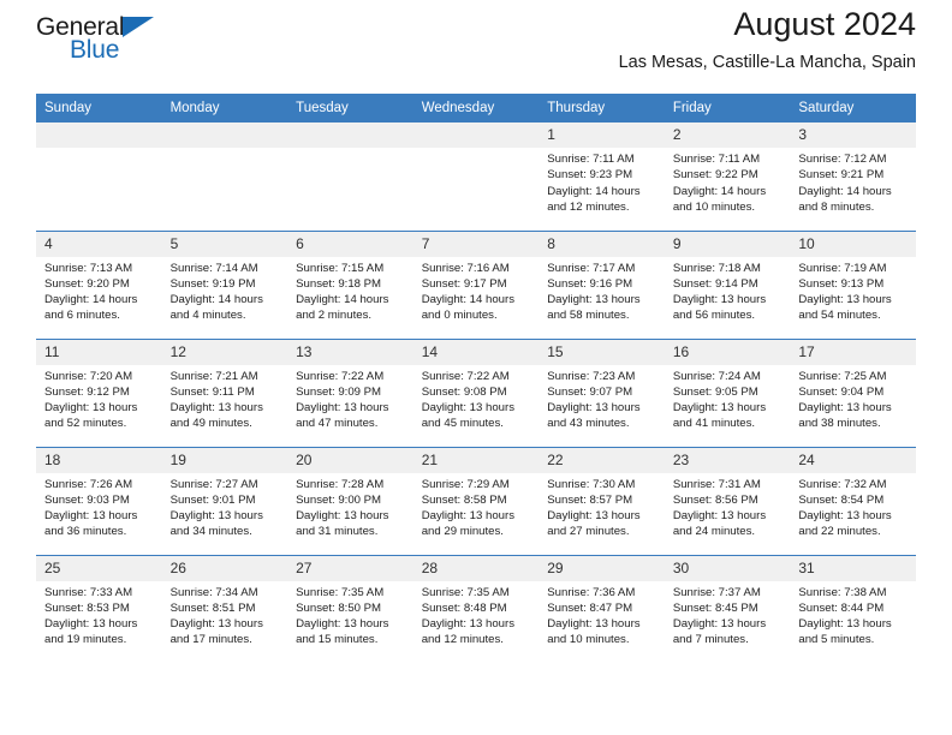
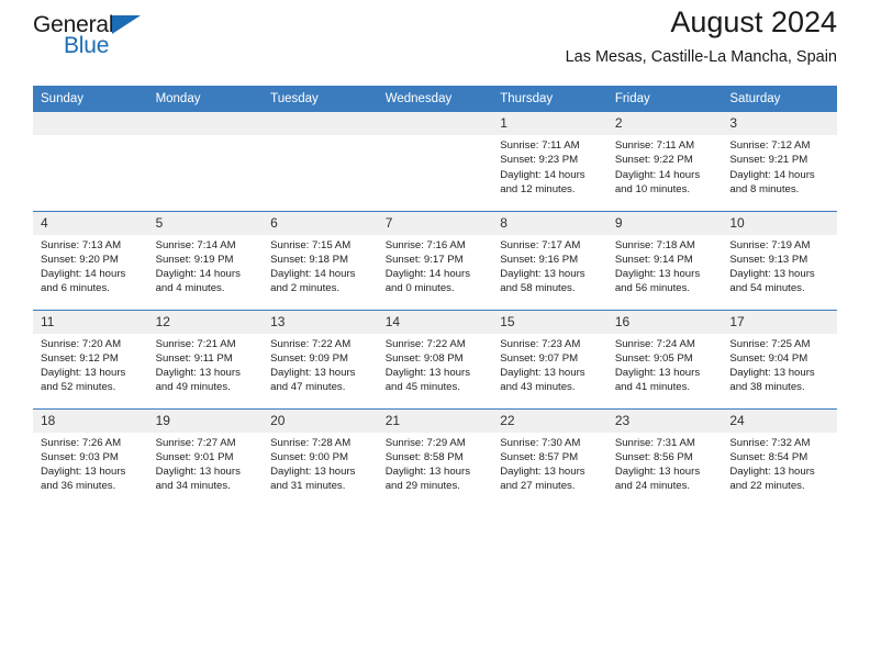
  General
  Blue
  August 2024
  Las Mesas, Castille-La Mancha, Spain
  Sunday	Monday	Tuesday	Wednesday	Thursday	Friday	Saturday
  				1Sunrise: 7:11 AMSunset: 9:23 PMDaylight: 14 hoursand 12 minutes.	2Sunrise: 7:11 AMSunset: 9:22 PMDaylight: 14 hoursand 10 minutes.	3Sunrise: 7:12 AMSunset: 9:21 PMDaylight: 14 hoursand 8 minutes.
  4Sunrise: 7:13 AMSunset: 9:20 PMDaylight: 14 hoursand 6 minutes.	5Sunrise: 7:14 AMSunset: 9:19 PMDaylight: 14 hoursand 4 minutes.	6Sunrise: 7:15 AMSunset: 9:18 PMDaylight: 14 hoursand 2 minutes.	7Sunrise: 7:16 AMSunset: 9:17 PMDaylight: 14 hoursand 0 minutes.	8Sunrise: 7:17 AMSunset: 9:16 PMDaylight: 13 hoursand 58 minutes.	9Sunrise: 7:18 AMSunset: 9:14 PMDaylight: 13 hoursand 56 minutes.	10Sunrise: 7:19 AMSunset: 9:13 PMDaylight: 13 hoursand 54 minutes.
  11Sunrise: 7:20 AMSunset: 9:12 PMDaylight: 13 hoursand 52 minutes.	12Sunrise: 7:21 AMSunset: 9:11 PMDaylight: 13 hoursand 49 minutes.	13Sunrise: 7:22 AMSunset: 9:09 PMDaylight: 13 hoursand 47 minutes.	14Sunrise: 7:22 AMSunset: 9:08 PMDaylight: 13 hoursand 45 minutes.	15Sunrise: 7:23 AMSunset: 9:07 PMDaylight: 13 hoursand 43 minutes.	16Sunrise: 7:24 AMSunset: 9:05 PMDaylight: 13 hoursand 41 minutes.	17Sunrise: 7:25 AMSunset: 9:04 PMDaylight: 13 hoursand 38 minutes.
  18Sunrise: 7:26 AMSunset: 9:03 PMDaylight: 13 hoursand 36 minutes.	19Sunrise: 7:27 AMSunset: 9:01 PMDaylight: 13 hoursand 34 minutes.	20Sunrise: 7:28 AMSunset: 9:00 PMDaylight: 13 hoursand 31 minutes.	21Sunrise: 7:29 AMSunset: 8:58 PMDaylight: 13 hoursand 29 minutes.	22Sunrise: 7:30 AMSunset: 8:57 PMDaylight: 13 hoursand 27 minutes.	23Sunrise: 7:31 AMSunset: 8:56 PMDaylight: 13 hoursand 24 minutes.	24Sunrise: 7:32 AMSunset: 8:54 PMDaylight: 13 hoursand 22 minutes.
- 25Sunrise: 7:33 AMSunset: 8:53 PMDaylight: 13 hoursand 19 minutes.	26Sunrise: 7:34 AMSunset: 8:51 PMDaylight: 13 hoursand 17 minutes.	27Sunrise: 7:35 AMSunset: 8:50 PMDaylight: 13 hoursand 15 minutes.	28Sunrise: 7:35 AMSunset: 8:48 PMDaylight: 13 hoursand 12 minutes.	29Sunrise: 7:36 AMSunset: 8:47 PMDaylight: 13 hoursand 10 minutes.	30Sunrise: 7:37 AMSunset: 8:45 PMDaylight: 13 hoursand 7 minutes.	31Sunrise: 7:38 AMSunset: 8:44 PMDaylight: 13 hoursand 5 minutes.
